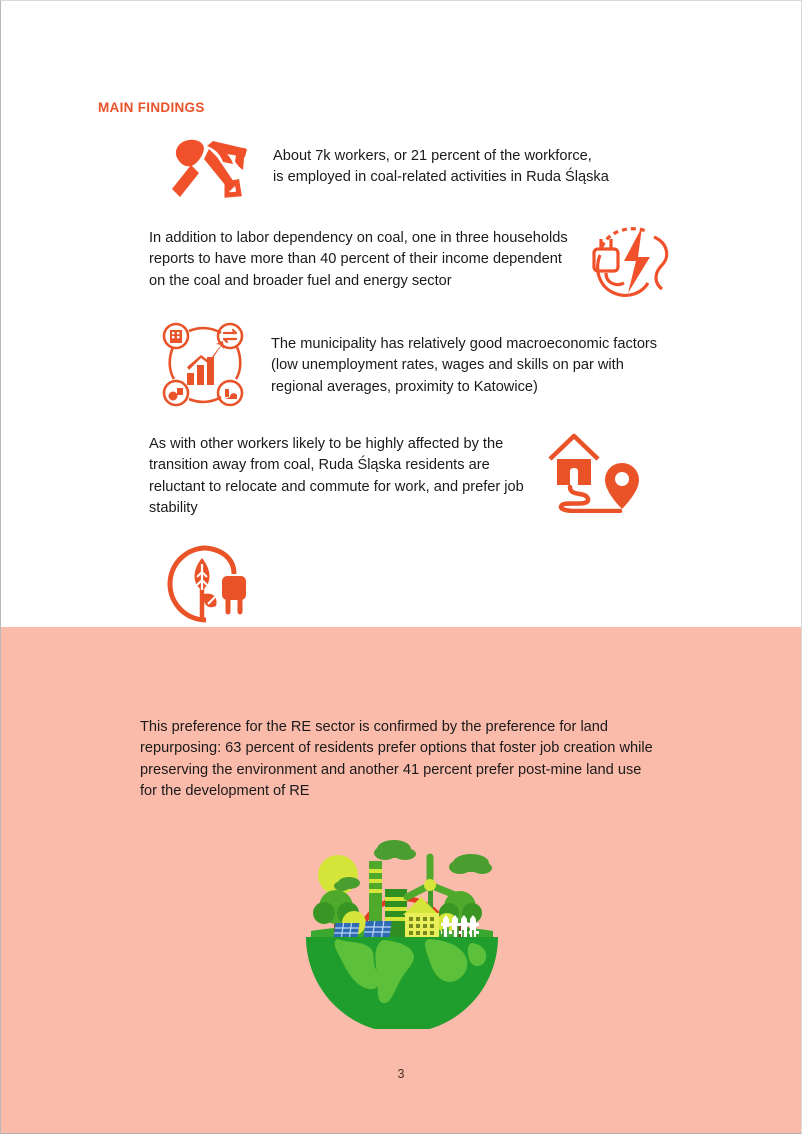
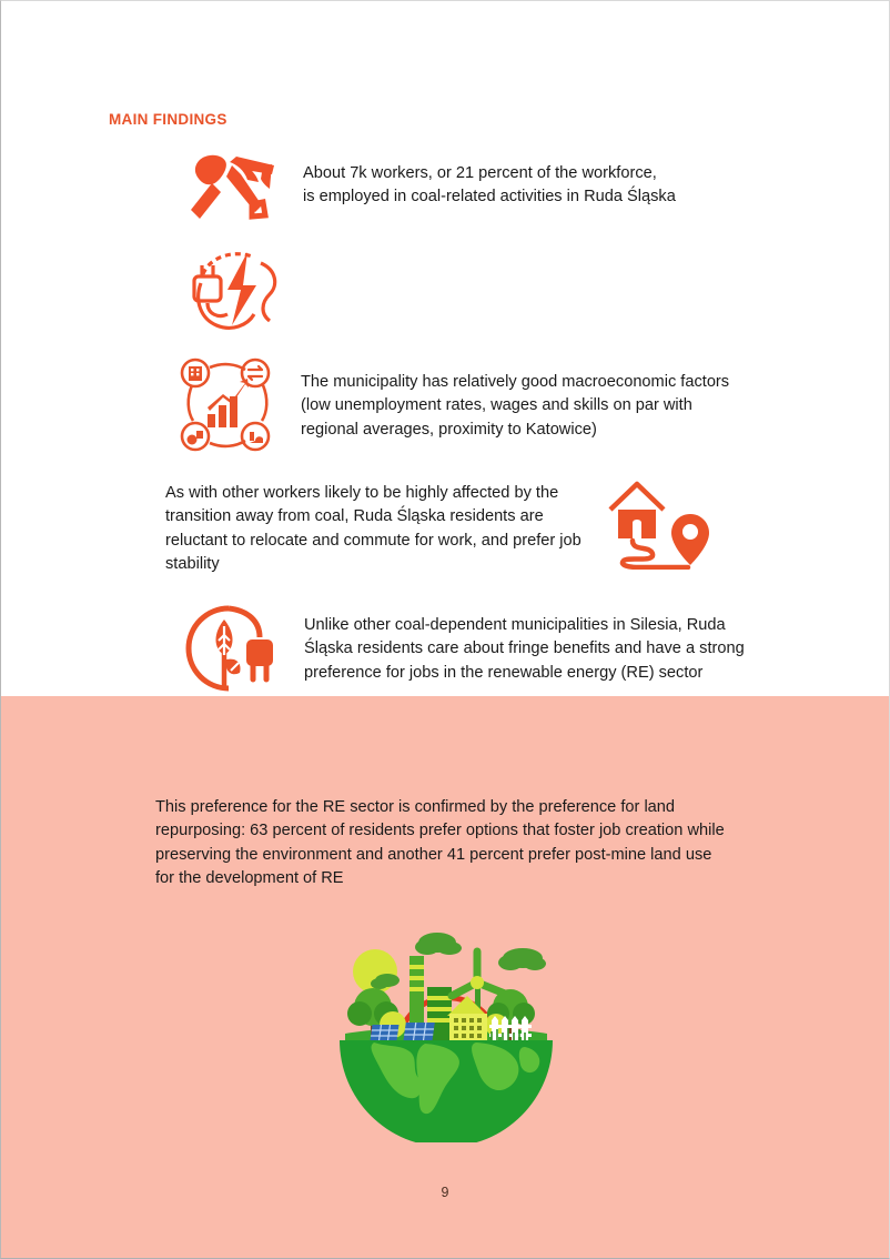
  MAIN FINDINGS
  About 7k workers, or 21 percent of the workforce,
  is employed in coal-related activities in Ruda Śląska
- In addition to labor dependency on coal, one in three households
- reports to have more than 40 percent of their income dependent
- on the coal and broader fuel and energy sector
  The municipality has relatively good macroeconomic factors
  (low unemployment rates, wages and skills on par with
  regional averages, proximity to Katowice)
  As with other workers likely to be highly affected by the
  transition away from coal, Ruda Śląska residents are
  reluctant to relocate and commute for work, and prefer job
  stability
+ Unlike other coal-dependent municipalities in Silesia, Ruda
+ Śląska residents care about fringe benefits and have a strong
+ preference for jobs in the renewable energy (RE) sector
  This preference for the RE sector is confirmed by the preference for land repurposing: 63 percent of residents prefer options that foster job creation while preserving the environment and another 41 percent prefer post-mine land use for the development of RE
- 3
+ 9
